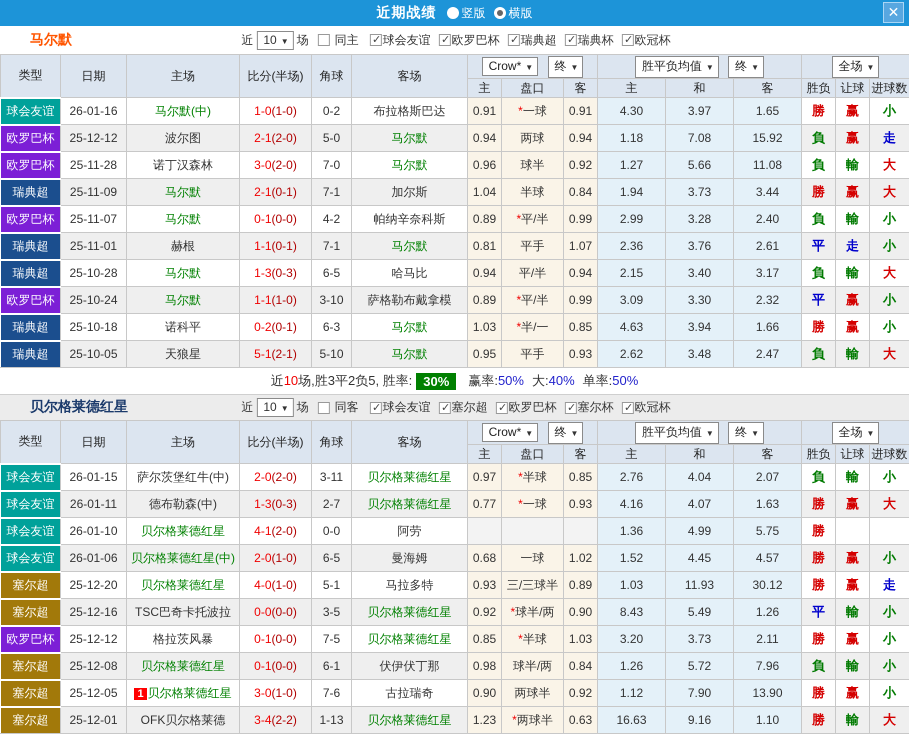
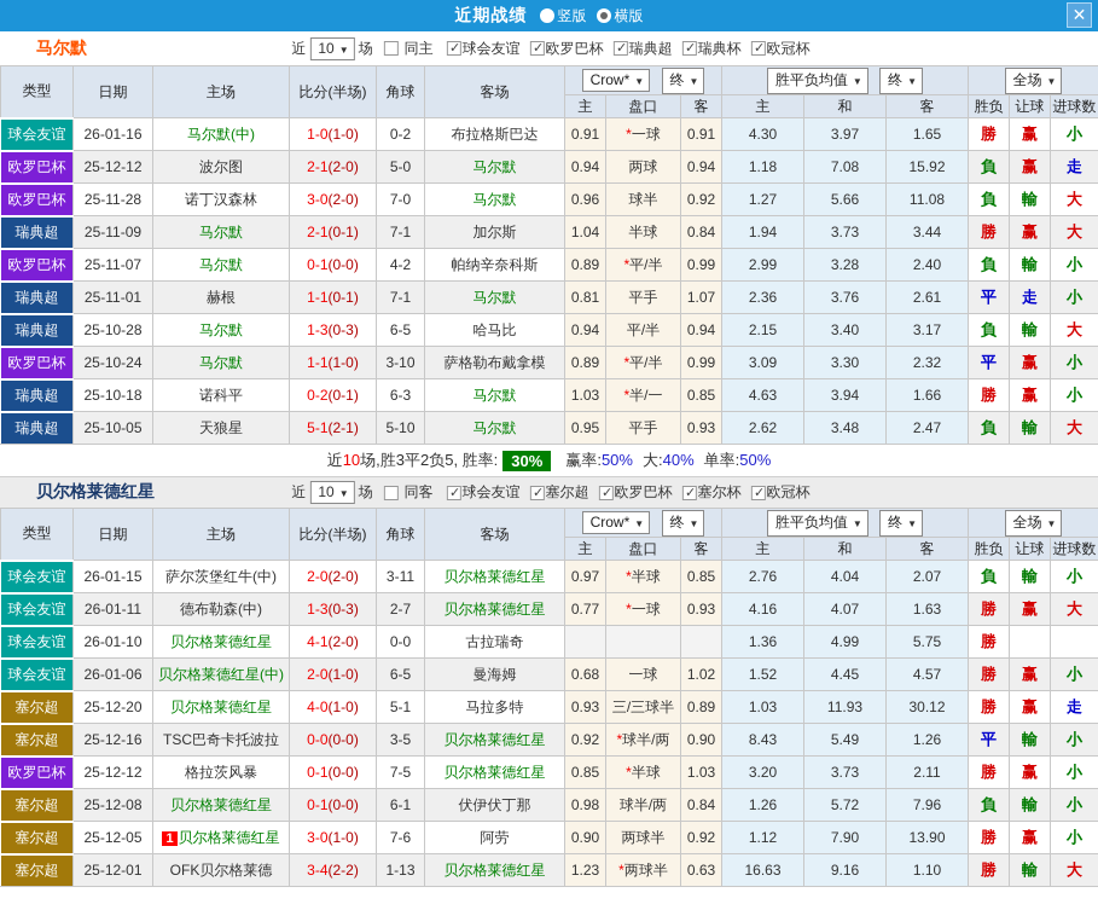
  近期战绩
  竖版
  横版
  ✕
  马尔默
  近
  10 ▼
  场
  同主
  球会友谊
  欧罗巴杯
  瑞典超
  瑞典杯
  欧冠杯
  类型	日期	主场	比分(半场)	角球	客场	Crow* ▼ 终 ▼	胜平负均值 ▼ 终 ▼	全场 ▼
  主	盘口	客	主	和	客	胜负	让球	进球数
  球会友谊	26-01-16	马尔默(中)	1-0(1-0)	0-2	布拉格斯巴达	0.91	*一球	0.91	4.30	3.97	1.65	勝	赢	小
  欧罗巴杯	25-12-12	波尔图	2-1(2-0)	5-0	马尔默	0.94	两球	0.94	1.18	7.08	15.92	負	赢	走
  欧罗巴杯	25-11-28	诺丁汉森林	3-0(2-0)	7-0	马尔默	0.96	球半	0.92	1.27	5.66	11.08	負	輸	大
  瑞典超	25-11-09	马尔默	2-1(0-1)	7-1	加尔斯	1.04	半球	0.84	1.94	3.73	3.44	勝	赢	大
  欧罗巴杯	25-11-07	马尔默	0-1(0-0)	4-2	帕纳辛奈科斯	0.89	*平/半	0.99	2.99	3.28	2.40	負	輸	小
  瑞典超	25-11-01	赫根	1-1(0-1)	7-1	马尔默	0.81	平手	1.07	2.36	3.76	2.61	平	走	小
  瑞典超	25-10-28	马尔默	1-3(0-3)	6-5	哈马比	0.94	平/半	0.94	2.15	3.40	3.17	負	輸	大
  欧罗巴杯	25-10-24	马尔默	1-1(1-0)	3-10	萨格勒布戴拿模	0.89	*平/半	0.99	3.09	3.30	2.32	平	赢	小
  瑞典超	25-10-18	诺科平	0-2(0-1)	6-3	马尔默	1.03	*半/一	0.85	4.63	3.94	1.66	勝	赢	小
  瑞典超	25-10-05	天狼星	5-1(2-1)	5-10	马尔默	0.95	平手	0.93	2.62	3.48	2.47	負	輸	大
  近10场,胜3平2负5, 胜率:
  30%
  赢率:50%
  大:40%
  单率:50%
  贝尔格莱德红星
  近
  10 ▼
  场
  同客
  球会友谊
  塞尔超
  欧罗巴杯
  塞尔杯
  欧冠杯
  类型	日期	主场	比分(半场)	角球	客场	Crow* ▼ 终 ▼	胜平负均值 ▼ 终 ▼	全场 ▼
  主	盘口	客	主	和	客	胜负	让球	进球数
  球会友谊	26-01-15	萨尔茨堡红牛(中)	2-0(2-0)	3-11	贝尔格莱德红星	0.97	*半球	0.85	2.76	4.04	2.07	負	輸	小
  球会友谊	26-01-11	德布勒森(中)	1-3(0-3)	2-7	贝尔格莱德红星	0.77	*一球	0.93	4.16	4.07	1.63	勝	赢	大
- 球会友谊	26-01-10	贝尔格莱德红星	4-1(2-0)	0-0	阿劳				1.36	4.99	5.75	勝
+ 球会友谊	26-01-10	贝尔格莱德红星	4-1(2-0)	0-0	古拉瑞奇				1.36	4.99	5.75	勝
  球会友谊	26-01-06	贝尔格莱德红星(中)	2-0(1-0)	6-5	曼海姆	0.68	一球	1.02	1.52	4.45	4.57	勝	赢	小
  塞尔超	25-12-20	贝尔格莱德红星	4-0(1-0)	5-1	马拉多特	0.93	三/三球半	0.89	1.03	11.93	30.12	勝	赢	走
  塞尔超	25-12-16	TSC巴奇卡托波拉	0-0(0-0)	3-5	贝尔格莱德红星	0.92	*球半/两	0.90	8.43	5.49	1.26	平	輸	小
  欧罗巴杯	25-12-12	格拉茨风暴	0-1(0-0)	7-5	贝尔格莱德红星	0.85	*半球	1.03	3.20	3.73	2.11	勝	赢	小
  塞尔超	25-12-08	贝尔格莱德红星	0-1(0-0)	6-1	伏伊伏丁那	0.98	球半/两	0.84	1.26	5.72	7.96	負	輸	小
- 塞尔超	25-12-05	1 贝尔格莱德红星	3-0(1-0)	7-6	古拉瑞奇	0.90	两球半	0.92	1.12	7.90	13.90	勝	赢	小
+ 塞尔超	25-12-05	1 贝尔格莱德红星	3-0(1-0)	7-6	阿劳	0.90	两球半	0.92	1.12	7.90	13.90	勝	赢	小
  塞尔超	25-12-01	OFK贝尔格莱德	3-4(2-2)	1-13	贝尔格莱德红星	1.23	*两球半	0.63	16.63	9.16	1.10	勝	輸	大
